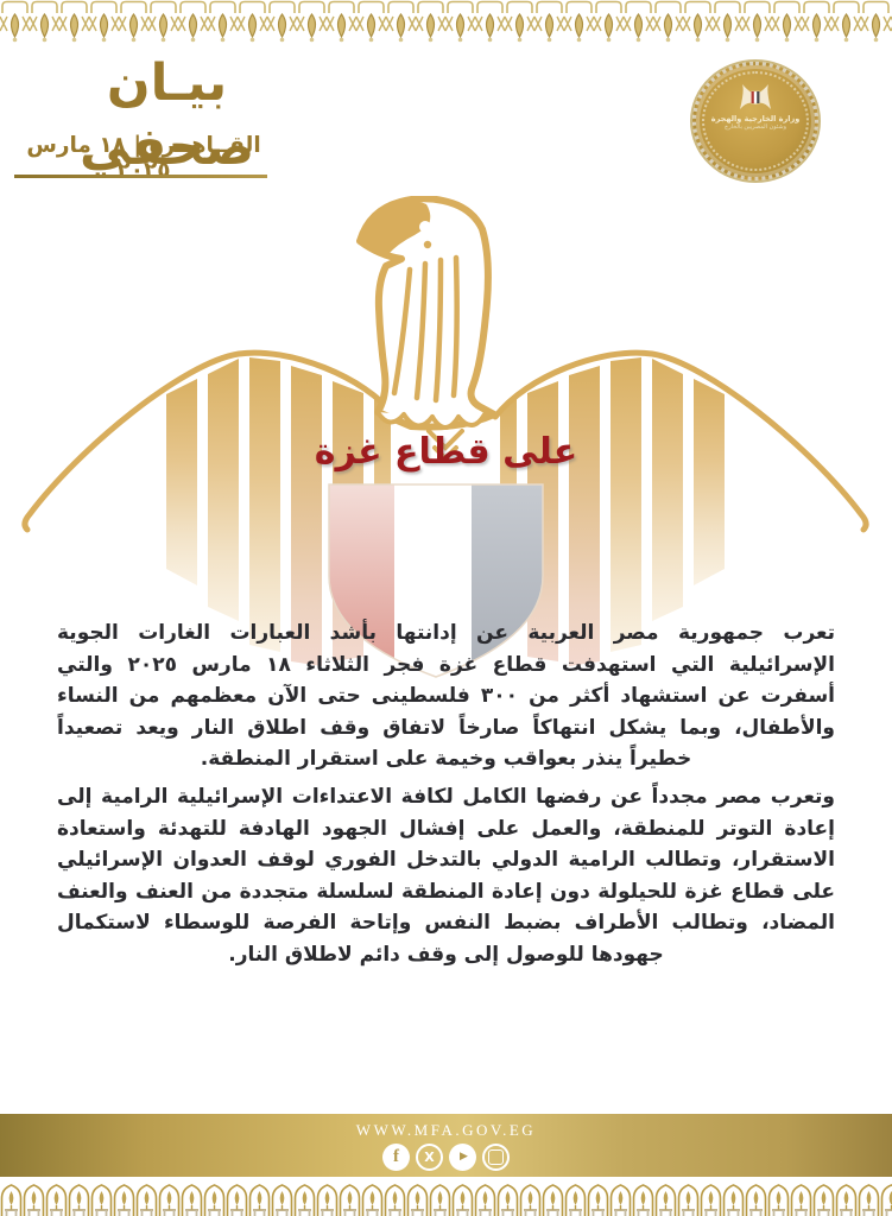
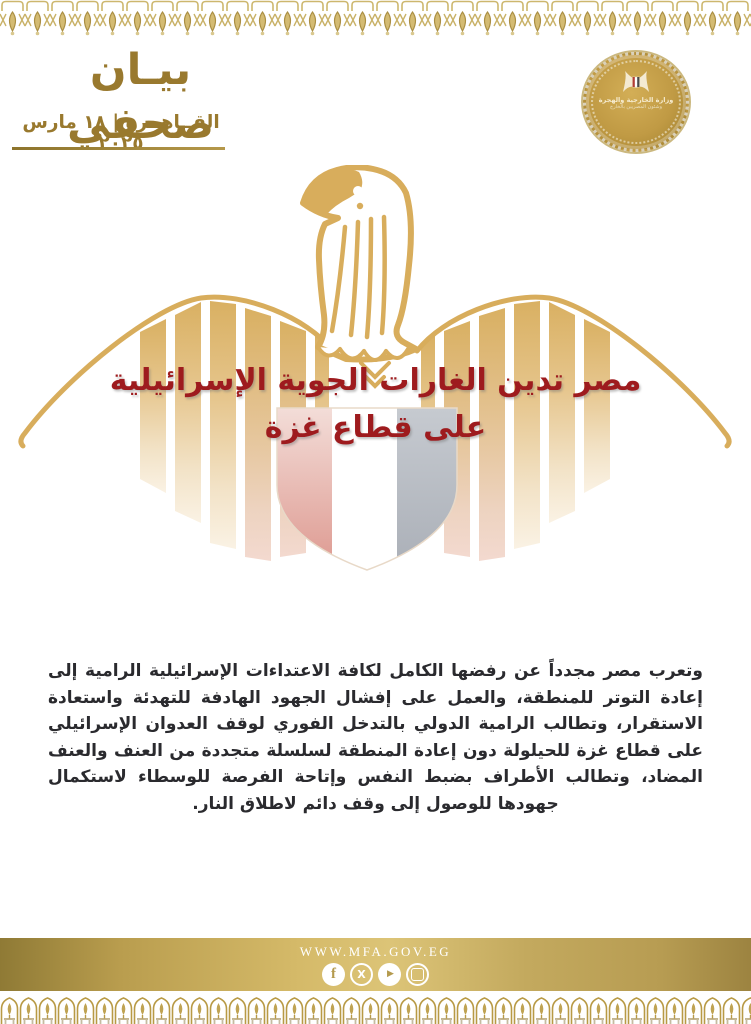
  بيـان صحفي
  القــاهــرة | ١٨ مارس ٢٠٢٥
  وزارة الخارجية والهجرة
+ مصر تدين الغارات الجوية الإسرائيلية
  على قطاع غزة
- تعرب جمهورية مصر العربية عن إدانتها بأشد العبارات الغارات الجوية الإسرائيلية التي استهدفت قطاع غزة فجر الثلاثاء ١٨ مارس ٢٠٢٥ والتي أسفرت عن استشهاد أكثر من ٣٠٠ فلسطينى حتى الآن معظمهم من النساء والأطفال، وبما يشكل انتهاكاً صارخاً لاتفاق وقف اطلاق النار ويعد تصعيداً خطيراً ينذر بعواقب وخيمة على استقرار المنطقة.
  وتعرب مصر مجدداً عن رفضها الكامل لكافة الاعتداءات الإسرائيلية الرامية إلى إعادة التوتر للمنطقة، والعمل على إفشال الجهود الهادفة للتهدئة واستعادة الاستقرار، وتطالب الرامية الدولي بالتدخل الفوري لوقف العدوان الإسرائيلي على قطاع غزة للحيلولة دون إعادة المنطقة لسلسلة متجددة من العنف والعنف المضاد، وتطالب الأطراف بضبط النفس وإتاحة الفرصة للوسطاء لاستكمال جهودها للوصول إلى وقف دائم لاطلاق النار.
  WWW.MFA.GOV.EG
  f
  X
  ▶
